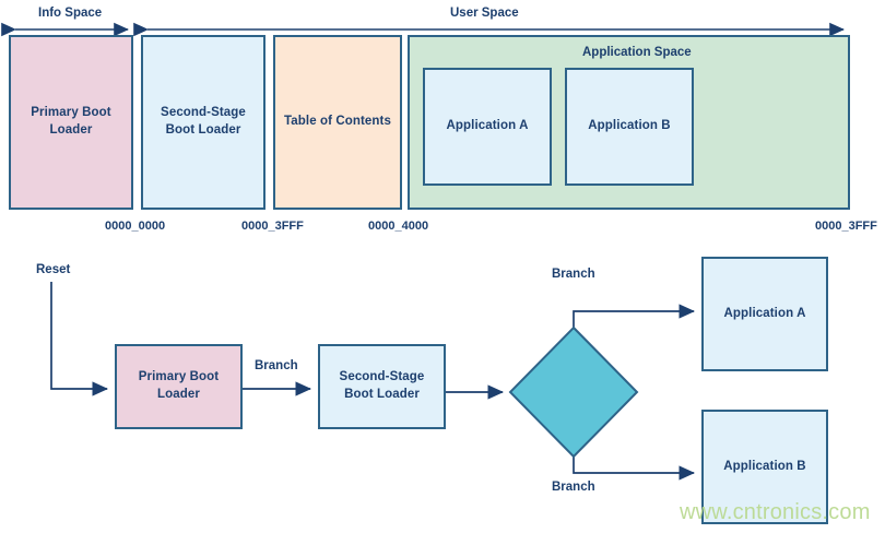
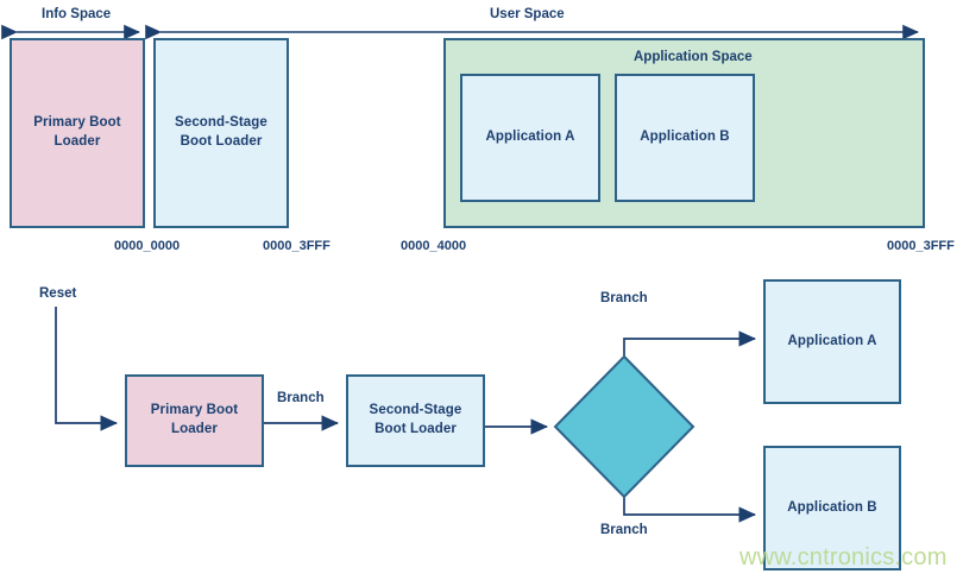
  Info Space
  User Space
  Primary Boot
  Loader
  Second-Stage
  Boot Loader
- Table of Contents
  Application Space
  Application A
  Application B
  0000_0000
  0000_3FFF
  0000_4000
  0000_3FFF
  Reset
  Primary Boot
  Loader
  Branch
  Second-Stage
  Boot Loader
  Branch
  Branch
  Application A
  Application B
  www.cntronics.com
